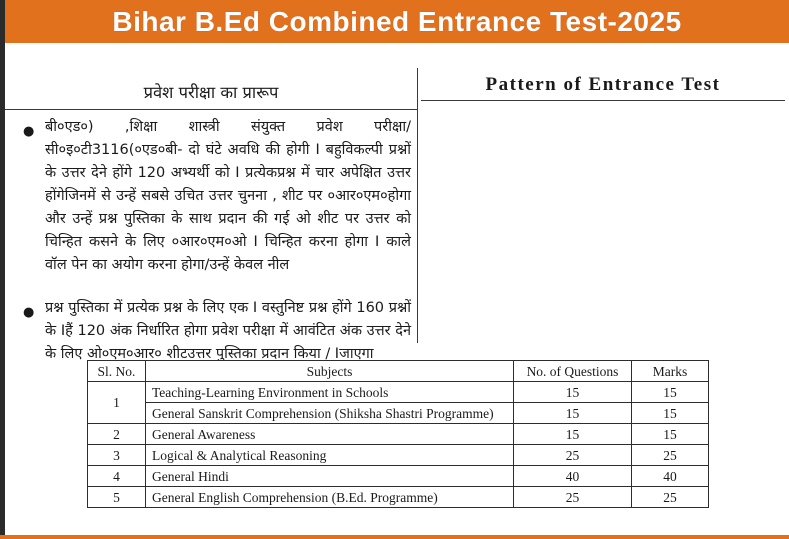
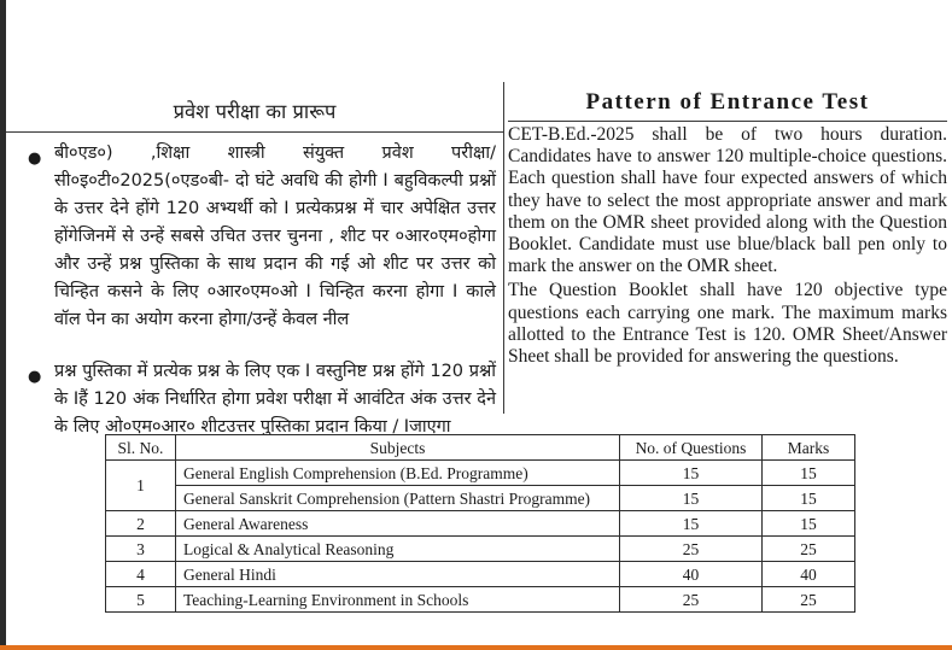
- Bihar B.Ed Combined Entrance Test-2025
  प्रवेश परीक्षा का प्रारूप
  ●
- बी०एड०) ,शिक्षा शास्त्री संयुक्त प्रवेश परीक्षा/सी०इ०टी3116(०एड०बी- दो घंटे अवधि की होगी I बहुविकल्पी प्रश्नों के उत्तर देने होंगे 120 अभ्यर्थी को I प्रत्येकप्रश्न में चार अपेक्षित उत्तर होंगेजिनमें से उन्हें सबसे उचित उत्तर चुनना , शीट पर ०आर०एम०होगा और उन्हें प्रश्न पुस्तिका के साथ प्रदान की गई ओ शीट पर उत्तर को चिन्हित कसने के लिए ०आर०एम०ओ I चिन्हित करना होगा I काले वॉल पेन का अयोग करना होगा/उन्हें केवल नील
+ बी०एड०) ,शिक्षा शास्त्री संयुक्त प्रवेश परीक्षा/सी०इ०टी०2025(०एड०बी- दो घंटे अवधि की होगी I बहुविकल्पी प्रश्नों के उत्तर देने होंगे 120 अभ्यर्थी को I प्रत्येकप्रश्न में चार अपेक्षित उत्तर होंगेजिनमें से उन्हें सबसे उचित उत्तर चुनना , शीट पर ०आर०एम०होगा और उन्हें प्रश्न पुस्तिका के साथ प्रदान की गई ओ शीट पर उत्तर को चिन्हित कसने के लिए ०आर०एम०ओ I चिन्हित करना होगा I काले वॉल पेन का अयोग करना होगा/उन्हें केवल नील
  ●
- प्रश्न पुस्तिका में प्रत्येक प्रश्न के लिए एक I वस्तुनिष्ट प्रश्न होंगे 160 प्रश्नों के Iहैं 120 अंक निर्धारित होगा प्रवेश परीक्षा में आवंटित अंक उत्तर देने के लिए ओ०एम०आर० शीटउत्तर पुस्तिका प्रदान किया / Iजाएगा
+ प्रश्न पुस्तिका में प्रत्येक प्रश्न के लिए एक I वस्तुनिष्ट प्रश्न होंगे 120 प्रश्नों के Iहैं 120 अंक निर्धारित होगा प्रवेश परीक्षा में आवंटित अंक उत्तर देने के लिए ओ०एम०आर० शीटउत्तर पुस्तिका प्रदान किया / Iजाएगा
  Pattern of Entrance Test
+ CET-B.Ed.-2025 shall be of two hours duration. Candidates have to answer 120 multiple-choice questions. Each question shall have four expected answers of which they have to select the most appropriate answer and mark them on the OMR sheet provided along with the Question Booklet. Candidate must use blue/black ball pen only to mark the answer on the OMR sheet.
+ The Question Booklet shall have 120 objective type questions each carrying one mark. The maximum marks allotted to the Entrance Test is 120. OMR Sheet/Answer Sheet shall be provided for answering the questions.
  Sl. No.	Subjects	No. of Questions	Marks
- 1	Teaching-Learning Environment in Schools	15	15
+ 1	General English Comprehension (B.Ed. Programme)	15	15
- General Sanskrit Comprehension (Shiksha Shastri Programme)	15	15
+ General Sanskrit Comprehension (Pattern Shastri Programme)	15	15
  2	General Awareness	15	15
  3	Logical & Analytical Reasoning	25	25
  4	General Hindi	40	40
- 5	General English Comprehension (B.Ed. Programme)	25	25
+ 5	Teaching-Learning Environment in Schools	25	25
